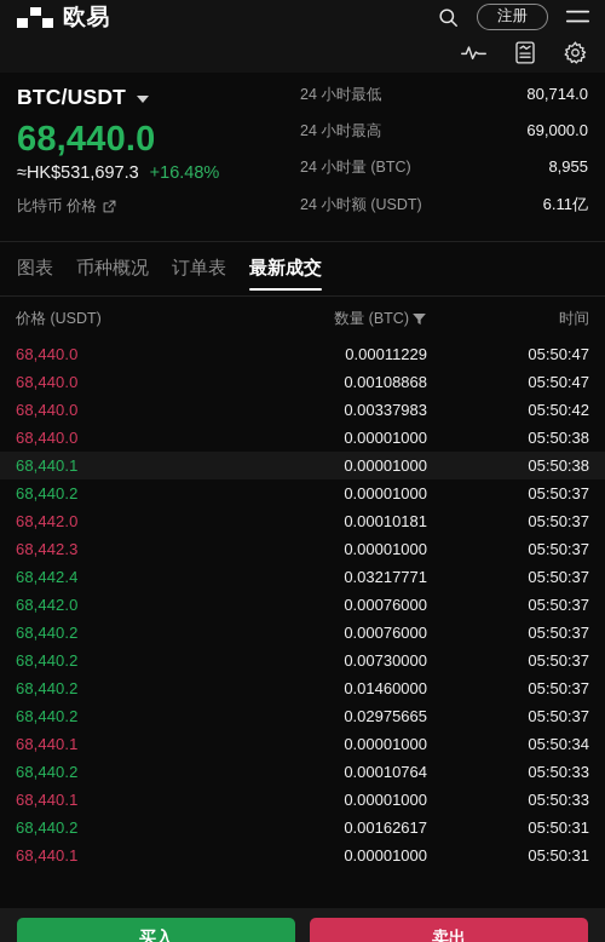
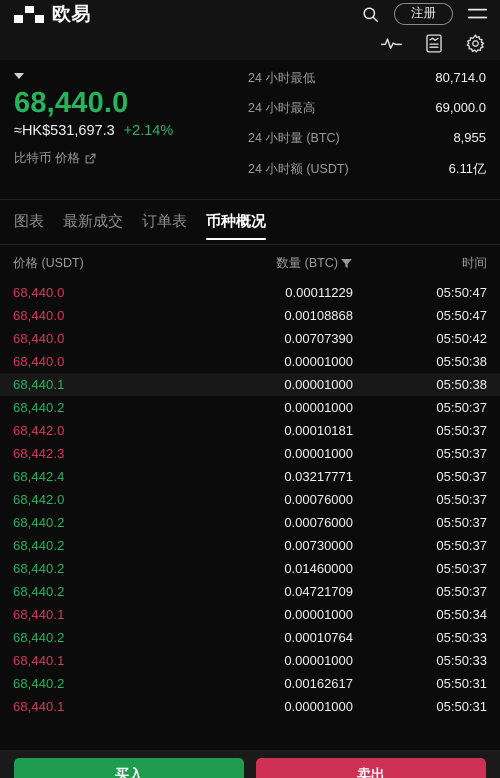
  欧易
  注册
- BTC/USDT
  68,440.0
  ≈HK$531,697.3
- +16.48%
+ +2.14%
  比特币 价格
  24 小时最低
  80,714.0
  24 小时最高
  69,000.0
  24 小时量 (BTC)
  8,955
  24 小时额 (USDT)
  6.11亿
  图表
- 币种概况
+ 最新成交
  订单表
- 最新成交
+ 币种概况
  价格 (USDT)
  数量 (BTC)
  时间
  68,440.0
  0.00011229
  05:50:47
  68,440.0
  0.00108868
  05:50:47
  68,440.0
- 0.00337983
+ 0.00707390
  05:50:42
  68,440.0
  0.00001000
  05:50:38
  68,440.1
  0.00001000
  05:50:38
  68,440.2
  0.00001000
  05:50:37
  68,442.0
  0.00010181
  05:50:37
  68,442.3
  0.00001000
  05:50:37
  68,442.4
  0.03217771
  05:50:37
  68,442.0
  0.00076000
  05:50:37
  68,440.2
  0.00076000
  05:50:37
  68,440.2
  0.00730000
  05:50:37
  68,440.2
  0.01460000
  05:50:37
  68,440.2
- 0.02975665
+ 0.04721709
  05:50:37
  68,440.1
  0.00001000
  05:50:34
  68,440.2
  0.00010764
  05:50:33
  68,440.1
  0.00001000
  05:50:33
  68,440.2
  0.00162617
  05:50:31
  68,440.1
  0.00001000
  05:50:31
  买入
  卖出
